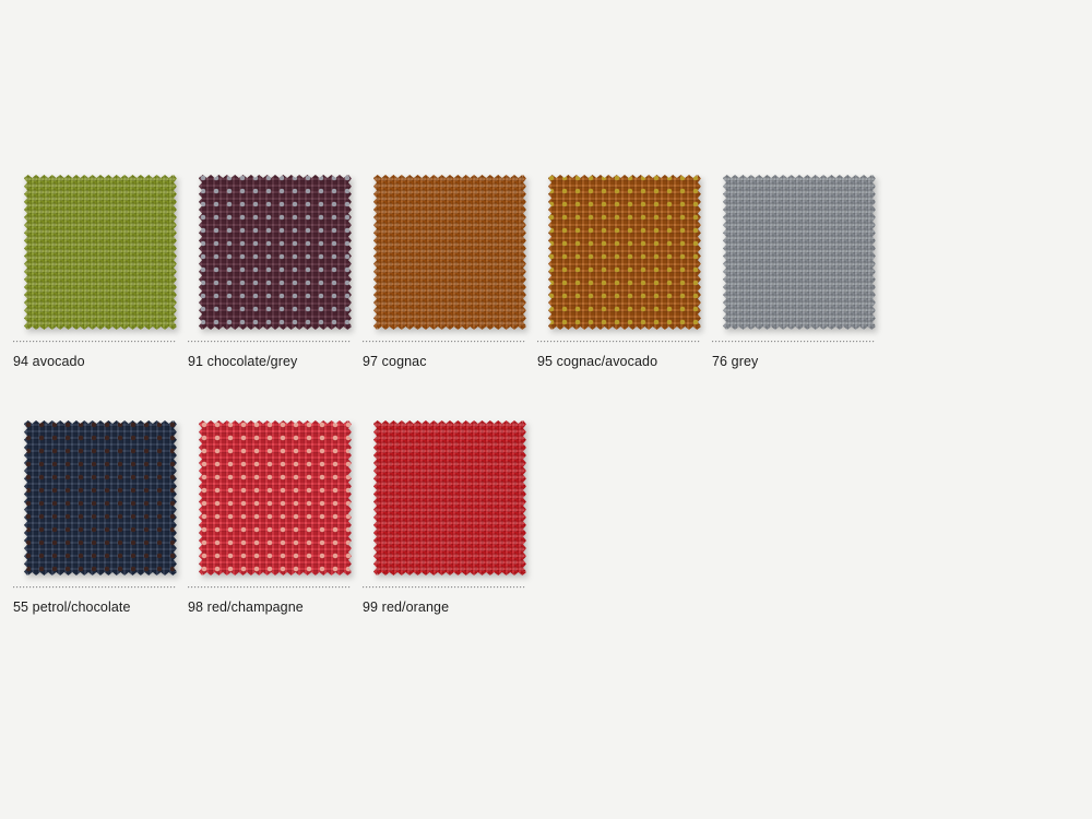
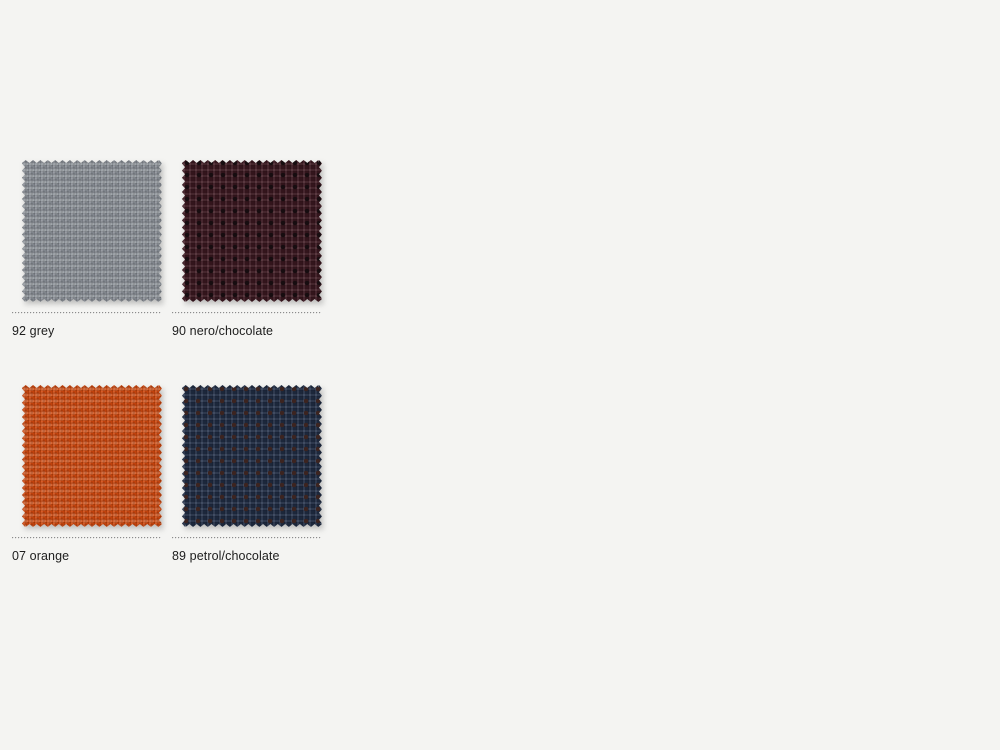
- 94 avocado
- 91 chocolate/grey
- 97 cognac
- 95 cognac/avocado
- 76 grey
+ 92 grey
+ 90 nero/chocolate
+ 07 orange
- 55 petrol/chocolate
+ 89 petrol/chocolate
- 98 red/champagne
- 99 red/orange
